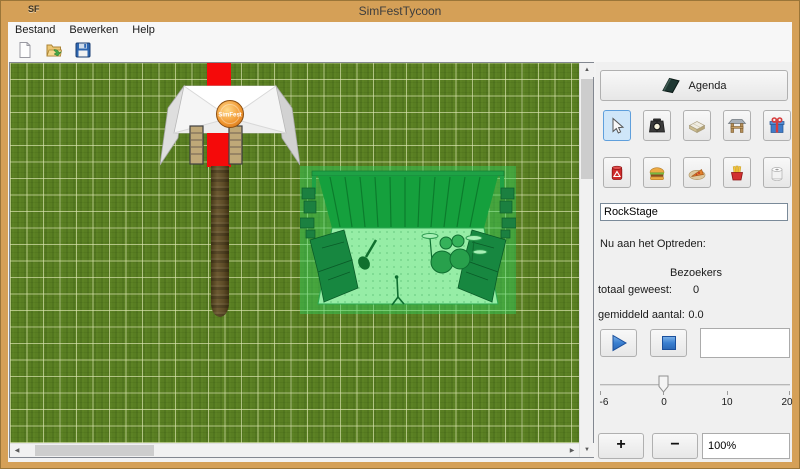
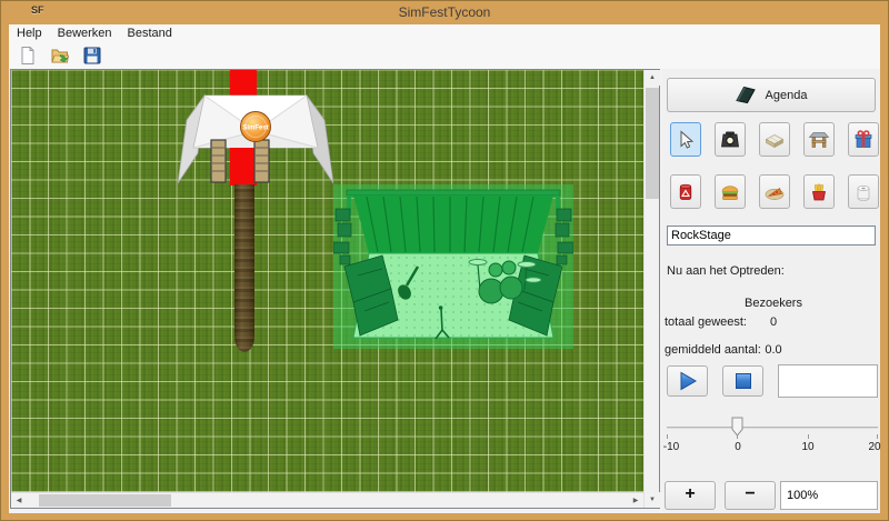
  SF
  SimFestTycoon
- Bestand
+ Help
  Bewerken
- Help
+ Bestand
  Agenda
  RockStage
  Nu aan het Optreden:
  Bezoekers
  totaal geweest:
  0
  gemiddeld aantal:
  0.0
- -6
+ -10
  0
  10
  20
  +
  −
  100%
